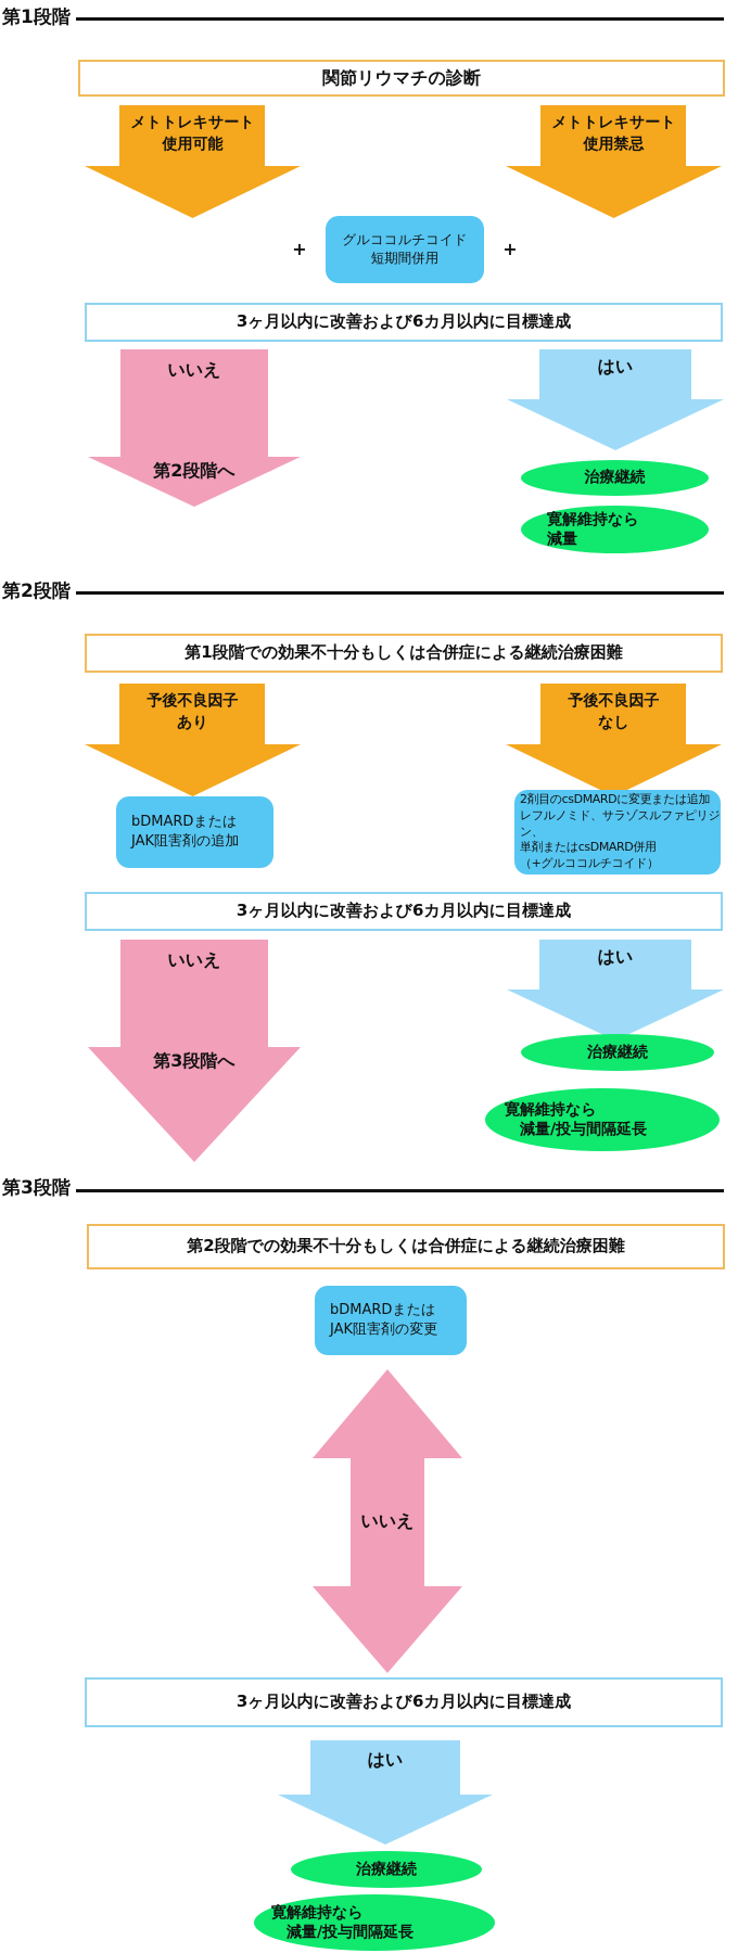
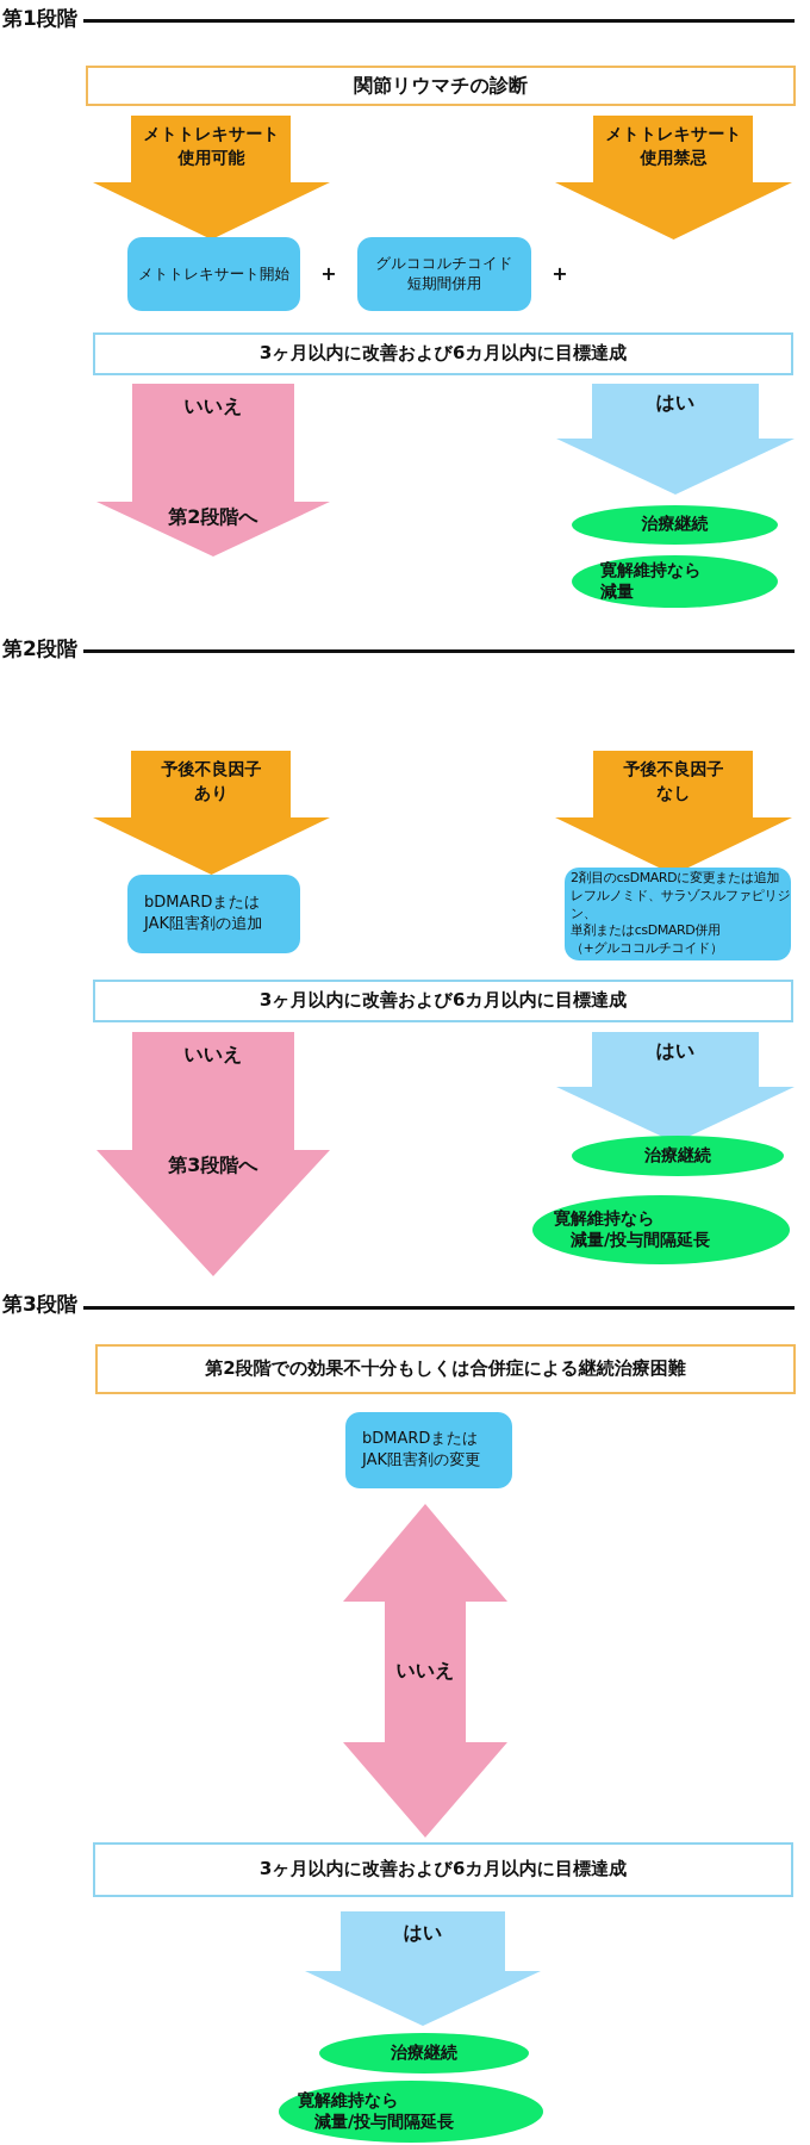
  第1段階
  関節リウマチの診断
  メトトレキサート
  使用可能
  メトトレキサート
  使用禁忌
+ メトトレキサート開始
  +
  グルココルチコイド
  短期間併用
  +
  3ヶ月以内に改善および6カ月以内に目標達成
  いいえ
  第2段階へ
  はい
  治療継続
  寛解維持なら
  減量
  第2段階
- 第1段階での効果不十分もしくは合併症による継続治療困難
  予後不良因子
  あり
  予後不良因子
  なし
  bDMARDまたは
  JAK阻害剤の追加
  2剤目のcsDMARDに変更または追加
  レフルノミド、サラゾスルファピリジン、
  単剤またはcsDMARD併用
  （+グルココルチコイド）
  3ヶ月以内に改善および6カ月以内に目標達成
  いいえ
  第3段階へ
  はい
  治療継続
  寛解維持なら
  減量/投与間隔延長
  第3段階
  第2段階での効果不十分もしくは合併症による継続治療困難
  bDMARDまたは
  JAK阻害剤の変更
  いいえ
  3ヶ月以内に改善および6カ月以内に目標達成
  はい
  治療継続
  寛解維持なら
  減量/投与間隔延長
